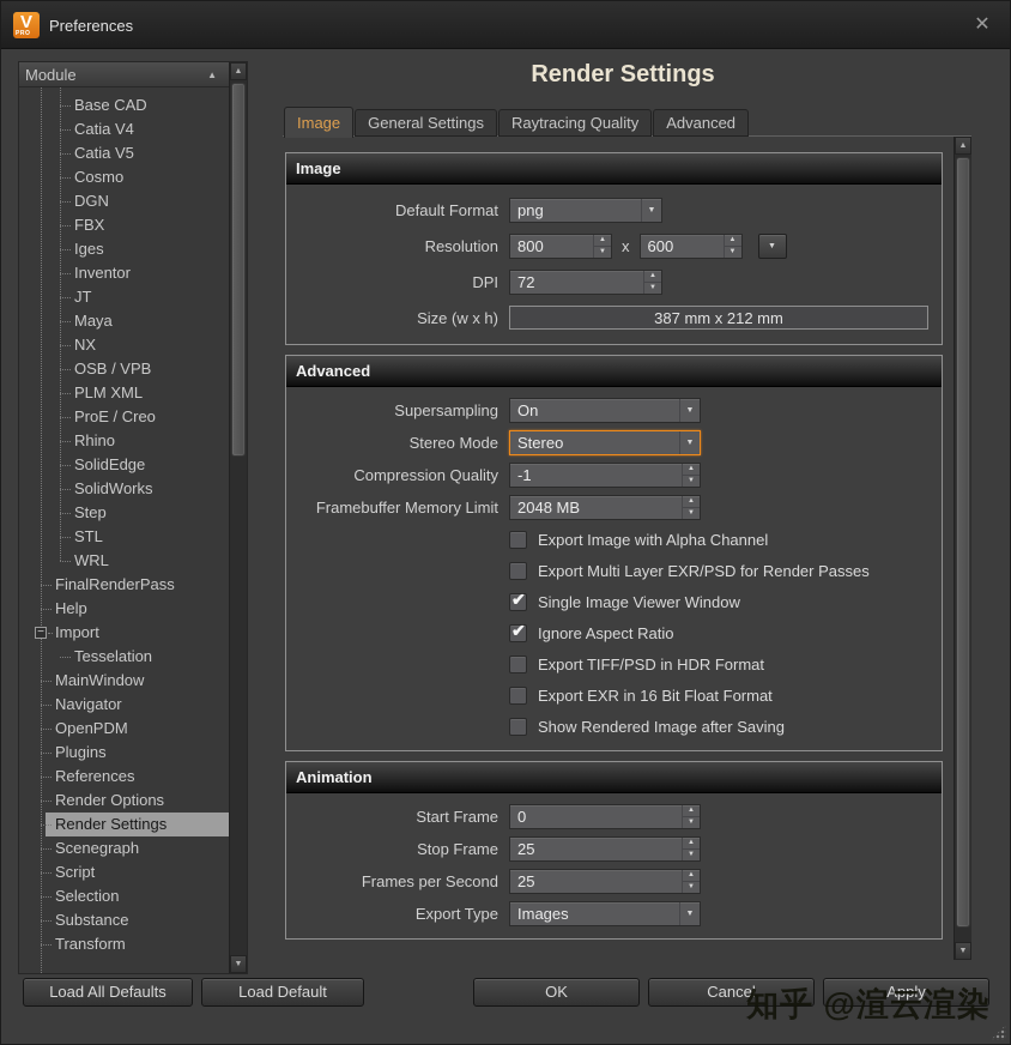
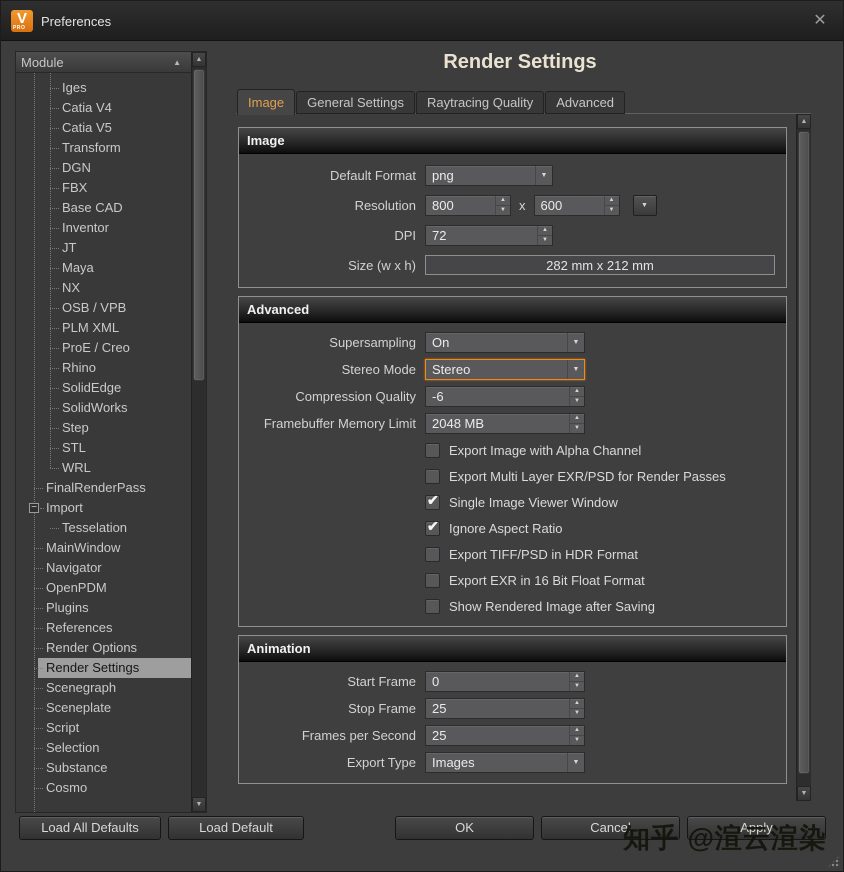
  V
  Preferences
  ✕
  Module
  ▲
- Base CAD
+ Iges
  Catia V4
  Catia V5
- Cosmo
+ Transform
  DGN
  FBX
- Iges
+ Base CAD
  Inventor
  JT
  Maya
  NX
  OSB / VPB
  PLM XML
  ProE / Creo
  Rhino
  SolidEdge
  SolidWorks
  Step
  STL
  WRL
  FinalRenderPass
- Help
  −
  Import
  Tesselation
  MainWindow
  Navigator
  OpenPDM
  Plugins
  References
  Render Options
  Render Settings
  Scenegraph
+ Sceneplate
  Script
  Selection
  Substance
- Transform
+ Cosmo
  Render Settings
  Image
  General Settings
  Raytracing Quality
  Advanced
  Image
  Default Format
  png
  Resolution
  800
  x
  600
  DPI
  72
  Size (w x h)
- 387 mm x 212 mm
+ 282 mm x 212 mm
  Advanced
  Supersampling
  On
  Stereo Mode
  Stereo
  Compression Quality
- -1
+ -6
  Framebuffer Memory Limit
  2048 MB
  Export Image with Alpha Channel
  Export Multi Layer EXR/PSD for Render Passes
  ✔
  Single Image Viewer Window
  ✔
  Ignore Aspect Ratio
  Export TIFF/PSD in HDR Format
  Export EXR in 16 Bit Float Format
  Show Rendered Image after Saving
  Animation
  Start Frame
  0
  Stop Frame
  25
  Frames per Second
  25
  Export Type
  Images
  Load All Defaults
  Load Default
  OK
  Cancel
  Apply
  知乎 @渲云渲染
